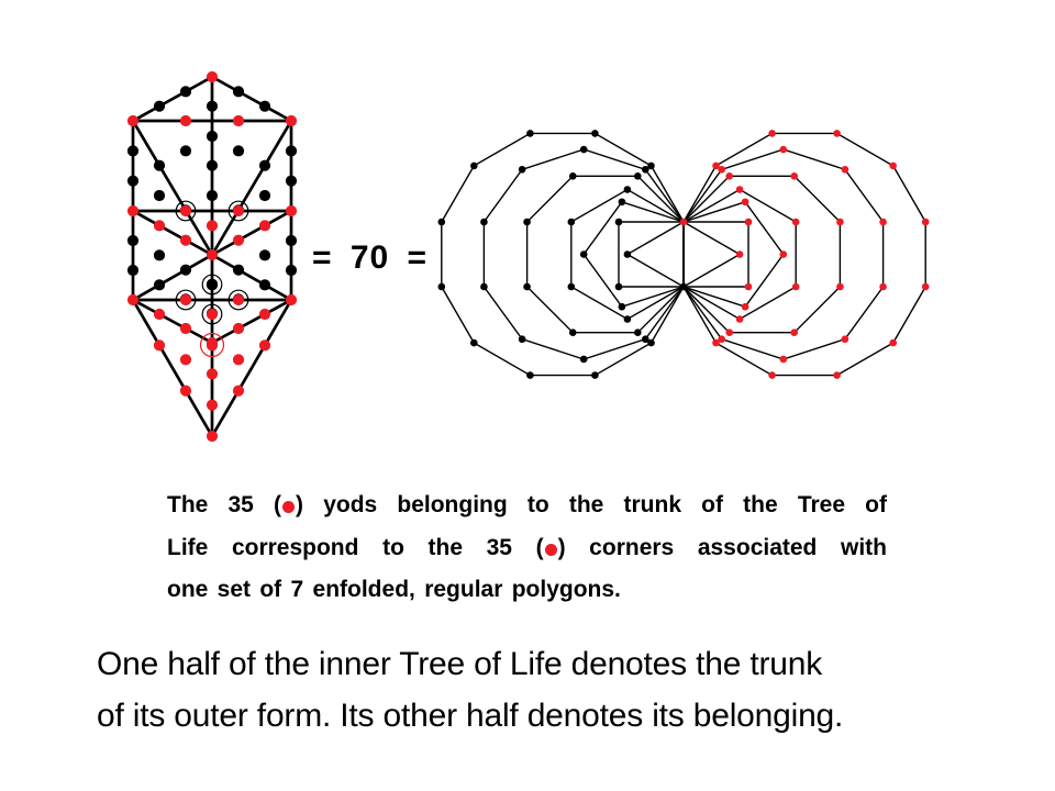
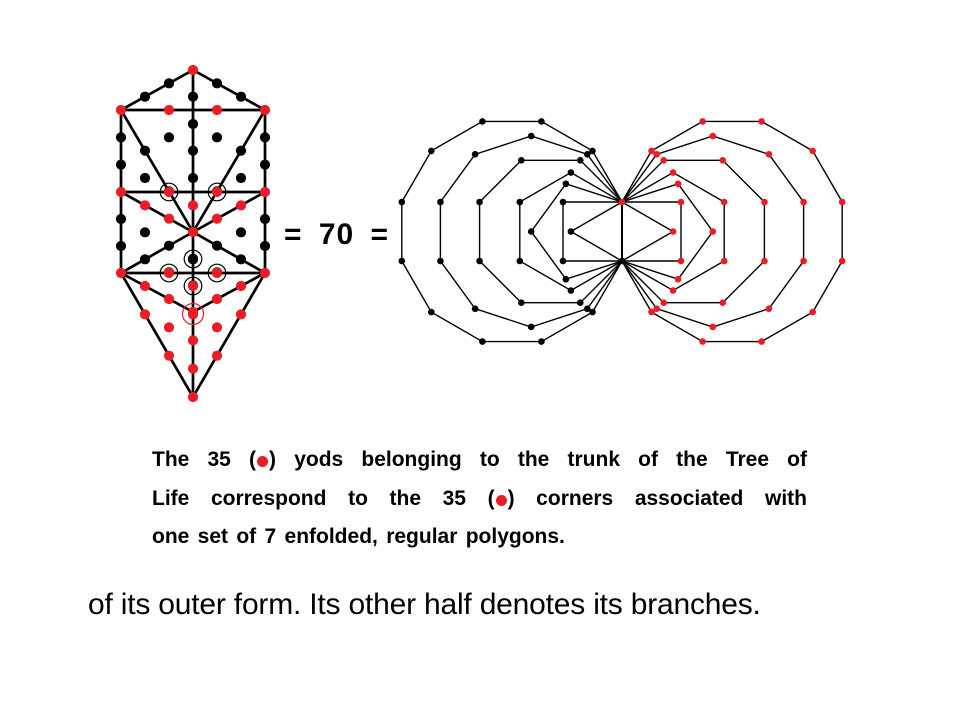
  = 70 =
  The 35 ( ) yods belonging to the trunk of the Tree of
  Life correspond to the 35 ( ) corners associated with
  one set of 7 enfolded, regular polygons.
- One half of the inner Tree of Life denotes the trunk
- of its outer form. Its other half denotes its belonging.
+ of its outer form. Its other half denotes its branches.
